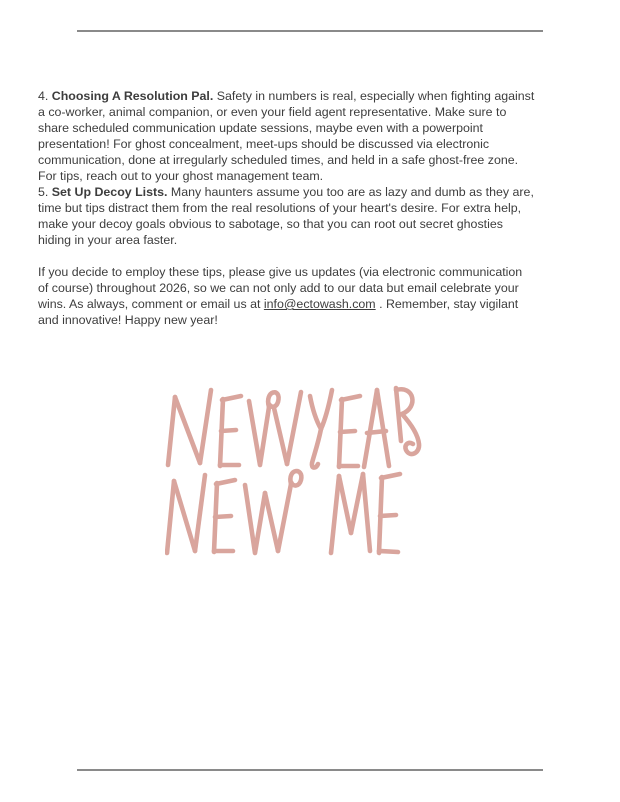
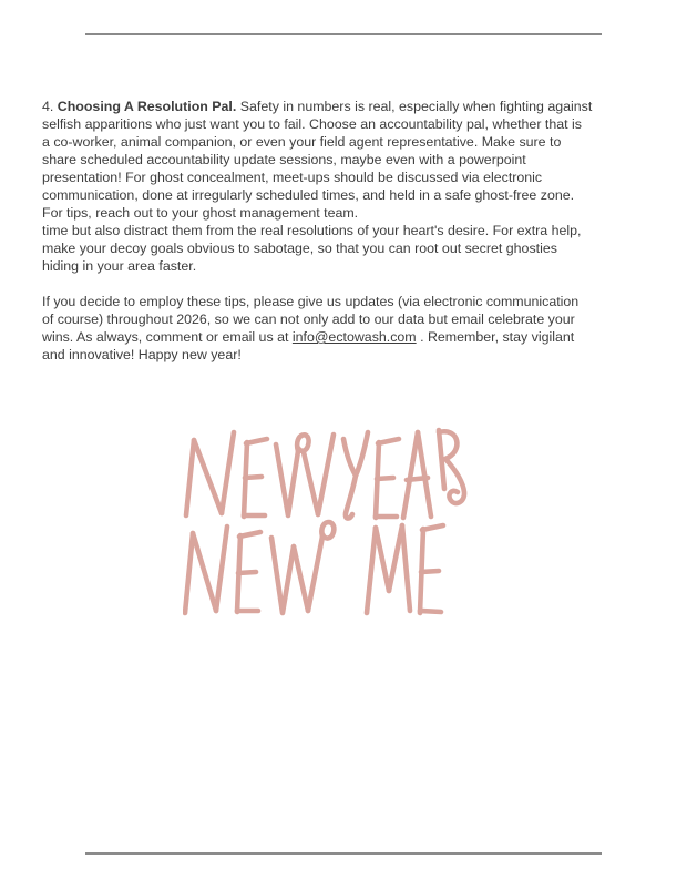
  4. Choosing A Resolution Pal. Safety in numbers is real, especially when fighting against
+ selfish apparitions who just want you to fail. Choose an accountability pal, whether that is
  a co-worker, animal companion, or even your field agent representative. Make sure to
- share scheduled communication update sessions, maybe even with a powerpoint
+ share scheduled accountability update sessions, maybe even with a powerpoint
  presentation! For ghost concealment, meet-ups should be discussed via electronic
  communication, done at irregularly scheduled times, and held in a safe ghost-free zone.
  For tips, reach out to your ghost management team.
- 5. Set Up Decoy Lists. Many haunters assume you too are as lazy and dumb as they are,
- time but tips distract them from the real resolutions of your heart's desire. For extra help,
+ time but also distract them from the real resolutions of your heart's desire. For extra help,
  make your decoy goals obvious to sabotage, so that you can root out secret ghosties
  hiding in your area faster.
  If you decide to employ these tips, please give us updates (via electronic communication
  of course) throughout 2026, so we can not only add to our data but email celebrate your
  wins. As always, comment or email us at info@ectowash.com . Remember, stay vigilant
  and innovative! Happy new year!
